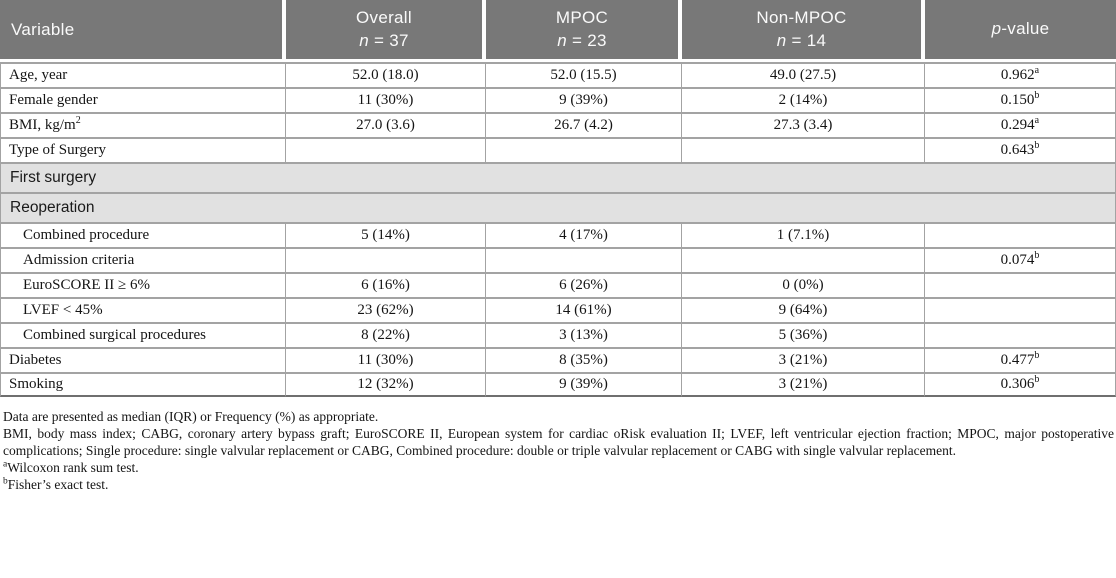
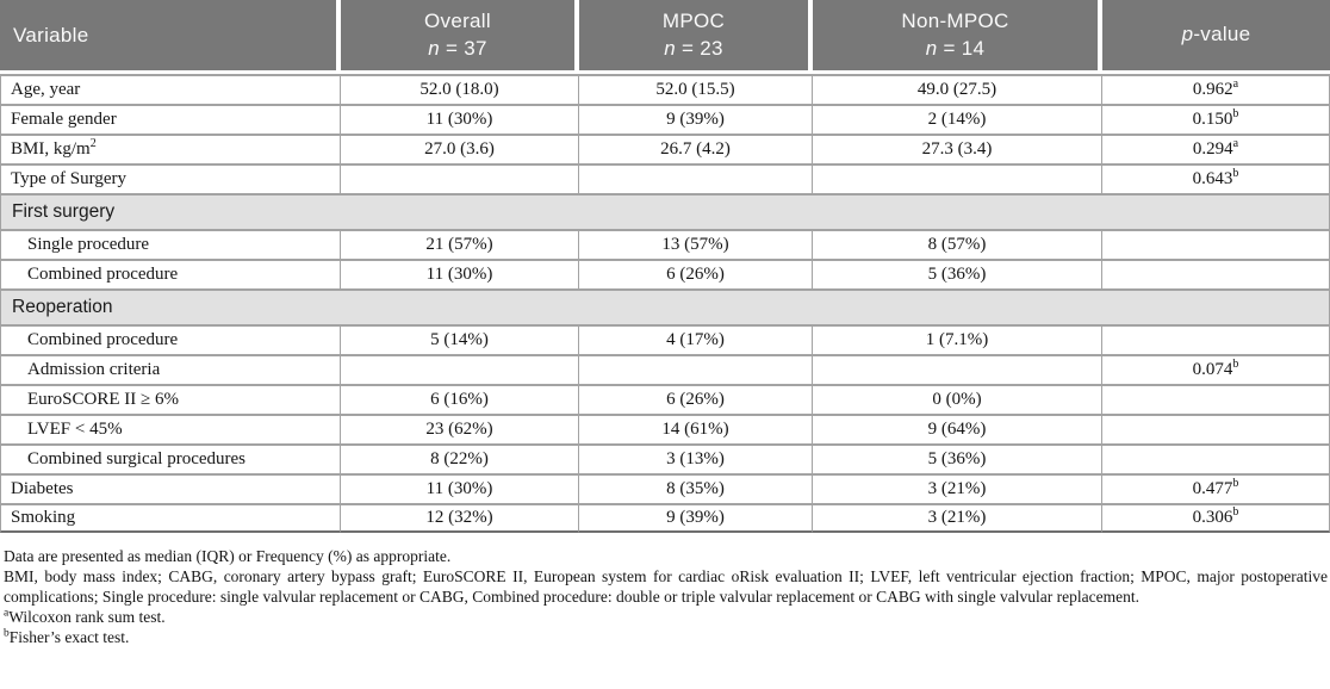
  Variable	Overall n = 37	MPOC n = 23	Non-MPOC n = 14	p-value
  Age, year	52.0 (18.0)	52.0 (15.5)	49.0 (27.5)	0.962a
  Female gender	11 (30%)	9 (39%)	2 (14%)	0.150b
  BMI, kg/m2	27.0 (3.6)	26.7 (4.2)	27.3 (3.4)	0.294a
  Type of Surgery				0.643b
  First surgery
+ Single procedure	21 (57%)	13 (57%)	8 (57%)
+ Combined procedure	11 (30%)	6 (26%)	5 (36%)
  Reoperation
  Combined procedure	5 (14%)	4 (17%)	1 (7.1%)
  Admission criteria				0.074b
  EuroSCORE II ≥ 6%	6 (16%)	6 (26%)	0 (0%)
  LVEF < 45%	23 (62%)	14 (61%)	9 (64%)
  Combined surgical procedures	8 (22%)	3 (13%)	5 (36%)
  Diabetes	11 (30%)	8 (35%)	3 (21%)	0.477b
  Smoking	12 (32%)	9 (39%)	3 (21%)	0.306b
  Data are presented as median (IQR) or Frequency (%) as appropriate.
  BMI, body mass index; CABG, coronary artery bypass graft; EuroSCORE II, European system for cardiac oRisk evaluation II; LVEF, left ventricular ejection fraction; MPOC, major postoperative complications; Single procedure: single valvular replacement or CABG, Combined procedure: double or triple valvular replacement or CABG with single valvular replacement.
  aWilcoxon rank sum test.
  bFisher’s exact test.
